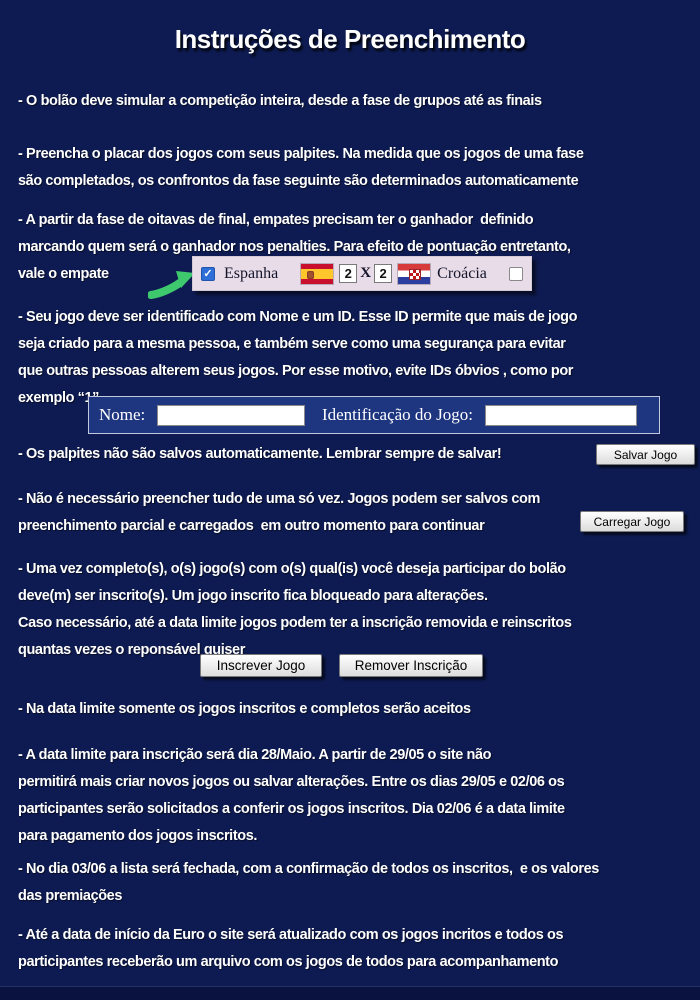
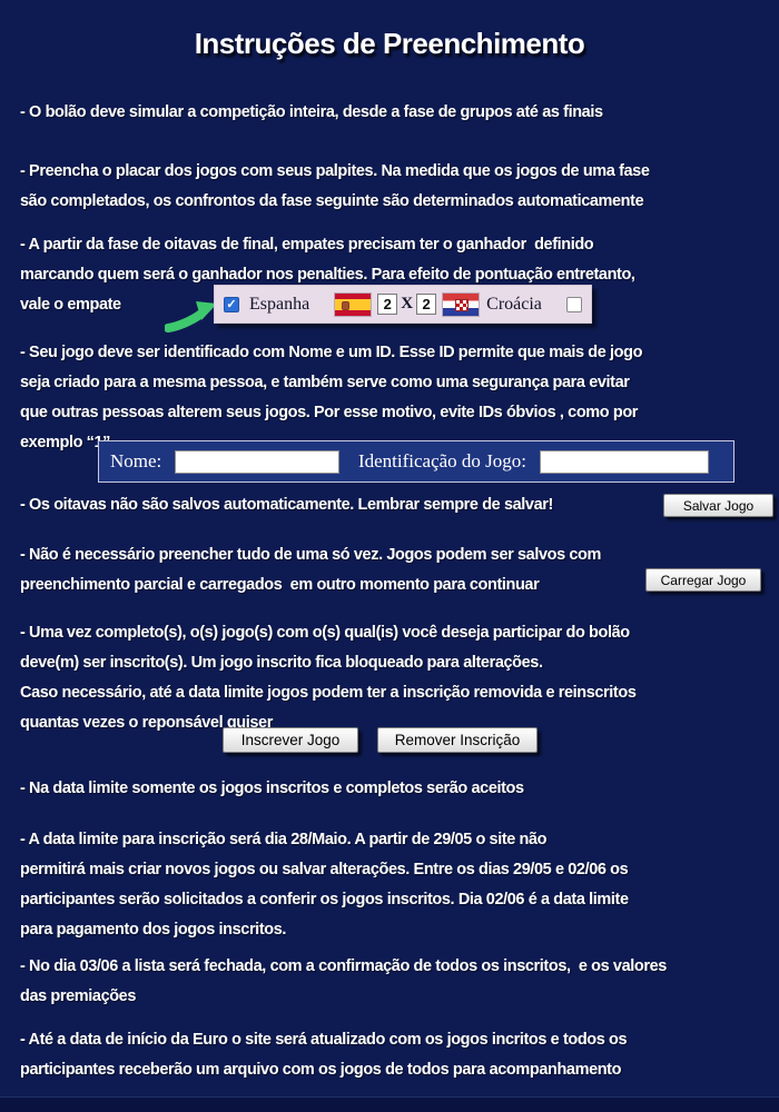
  Instruções de Preenchimento
  - O bolão deve simular a competição inteira, desde a fase de grupos até as finais
  - Preencha o placar dos jogos com seus palpites. Na medida que os jogos de uma fase
  são completados, os confrontos da fase seguinte são determinados automaticamente
  - A partir da fase de oitavas de final, empates precisam ter o ganhador definido
  marcando quem será o ganhador nos penalties. Para efeito de pontuação entretanto,
  vale o empate
  ✓
  Espanha
  2
  X
  2
  Croácia
  - Seu jogo deve ser identificado com Nome e um ID. Esse ID permite que mais de jogo
  seja criado para a mesma pessoa, e também serve como uma segurança para evitar
  que outras pessoas alterem seus jogos. Por esse motivo, evite IDs óbvios , como por
  exemplo “
  Nome:
  Identificação do Jogo:
- - Os palpites não são salvos automaticamente. Lembrar sempre de salvar!
+ - Os oitavas não são salvos automaticamente. Lembrar sempre de salvar!
  Salvar Jogo
  - Não é necessário preencher tudo de uma só vez. Jogos podem ser salvos com
  preenchimento parcial e carregados em outro momento para continuar
  Carregar Jogo
  - Uma vez completo(s), o(s) jogo(s) com o(s) qual(is) você deseja participar do bolão
  deve(m) ser inscrito(s). Um jogo inscrito fica bloqueado para alterações.
  Caso necessário, até a data limite jogos podem ter a inscrição removida e reinscritos
  quantas vezes o reponsável quiser
  Inscrever Jogo
  Remover Inscrição
  - Na data limite somente os jogos inscritos e completos serão aceitos
  - A data limite para inscrição será dia 28/Maio. A partir de 29/05 o site não
  permitirá mais criar novos jogos ou salvar alterações. Entre os dias 29/05 e 02/06 os
  participantes serão solicitados a conferir os jogos inscritos. Dia 02/06 é a data limite
  para pagamento dos jogos inscritos.
  - No dia 03/06 a lista será fechada, com a confirmação de todos os inscritos, e os valores
  das premiações
  - Até a data de início da Euro o site será atualizado com os jogos incritos e todos os
  participantes receberão um arquivo com os jogos de todos para acompanhamento
